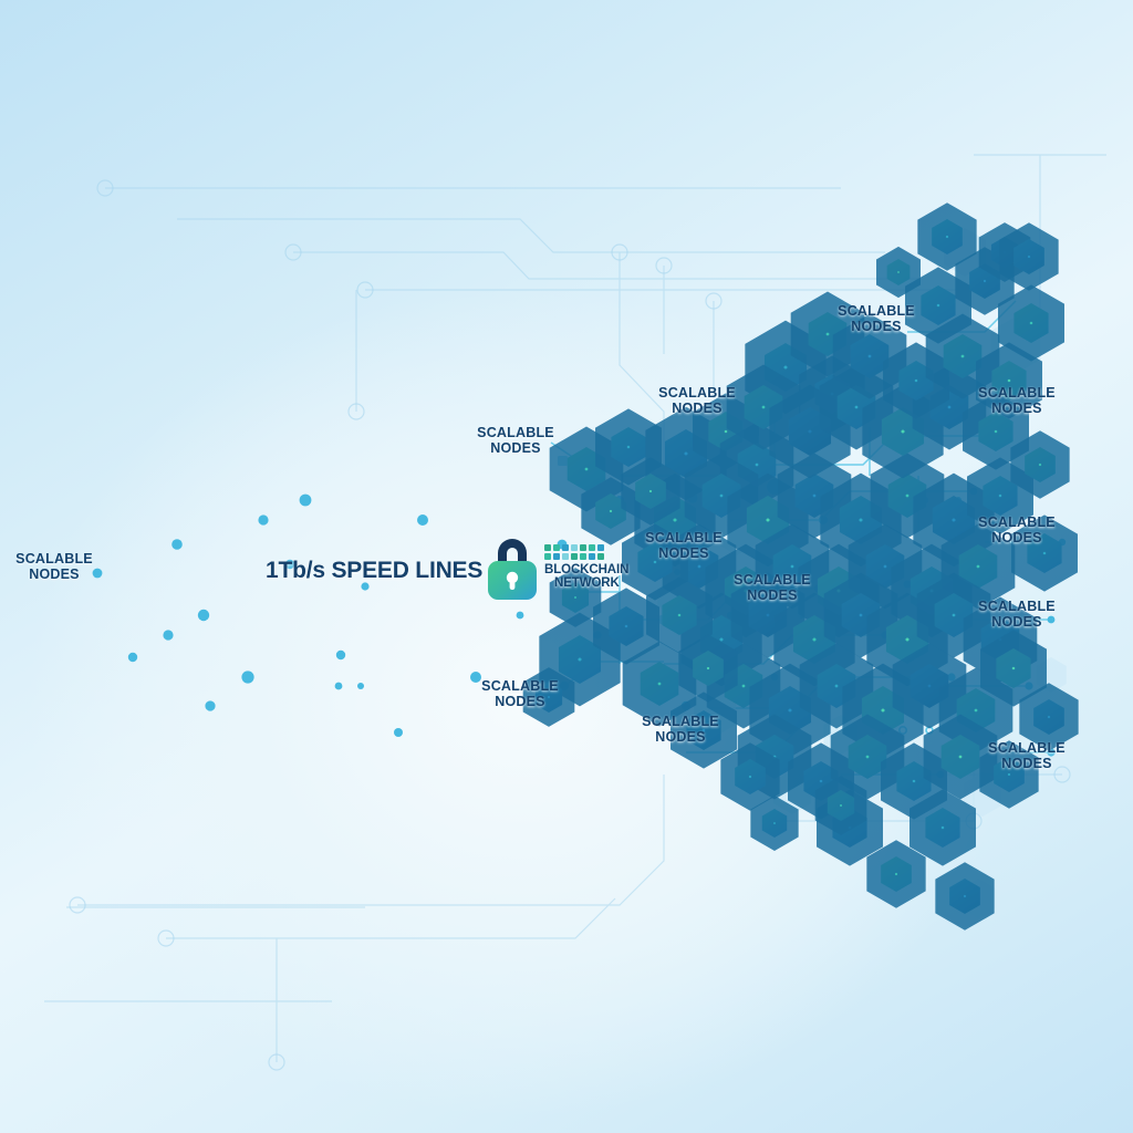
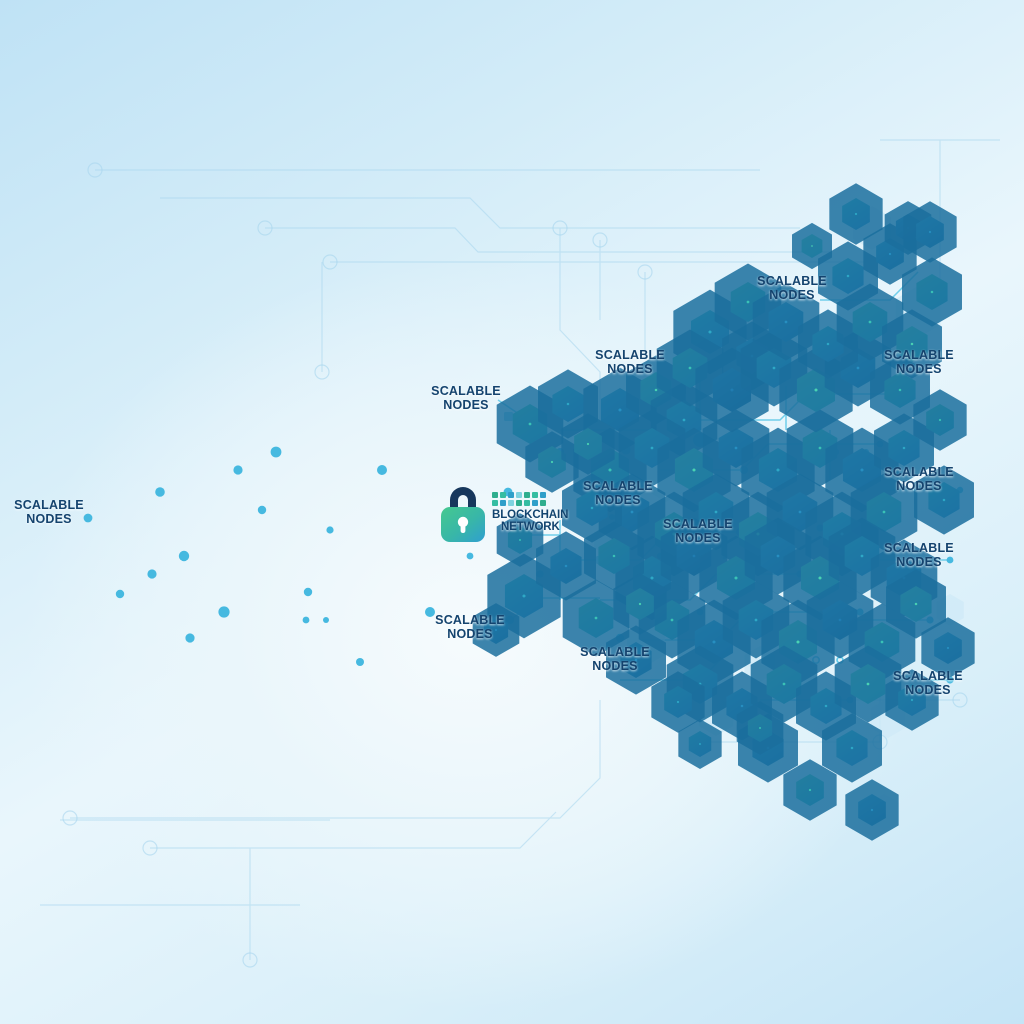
  SCALABLE
  NODES
  SCALABLE
  NODES
  SCALABLE
  NODES
  SCALABLE
  NODES
  SCALABLE
  NODES
  SCALABLE
  NODES
  SCALABLE
  NODES
  SCALABLE
  NODES
  SCALABLE
  NODES
  SCALABLE
  NODES
  SCALABLE
  NODES
  SCALABLE
  NODES
  BLOCKCHAIN
  NETWORK
- 1Tb/s SPEED LINES
